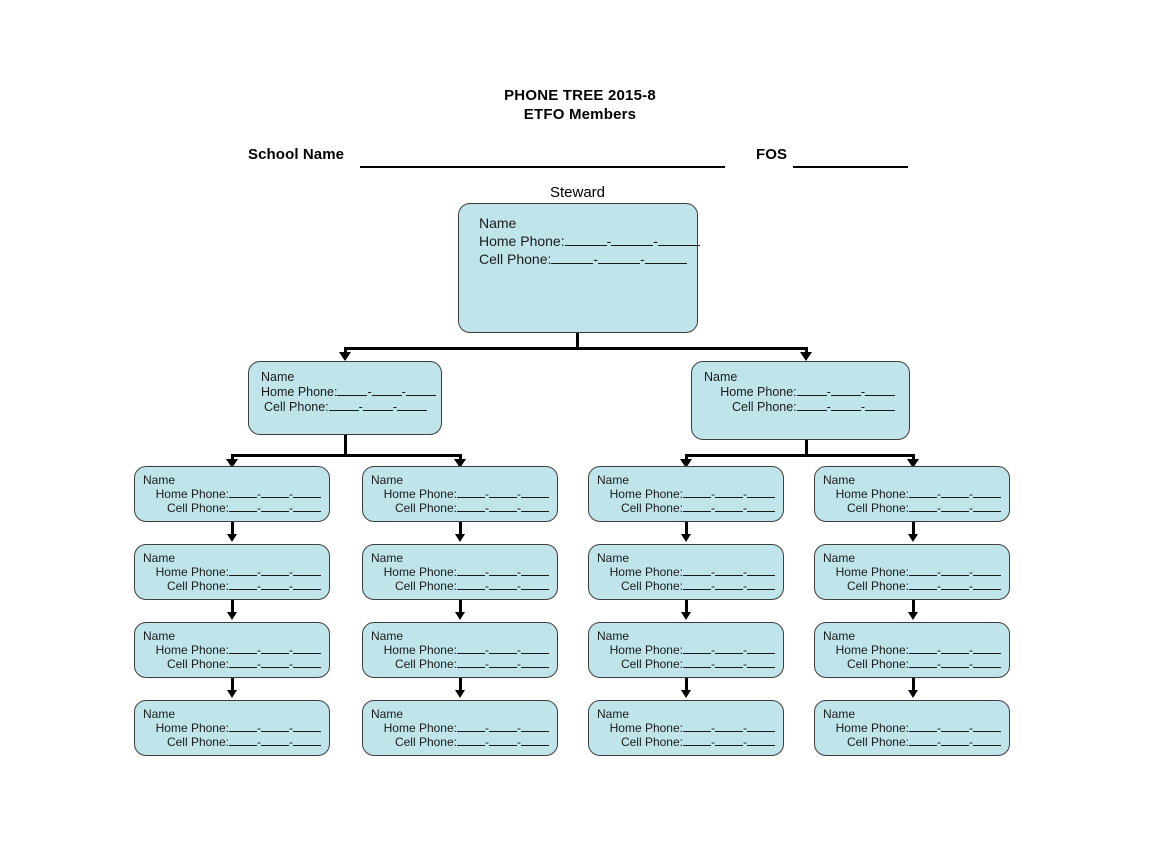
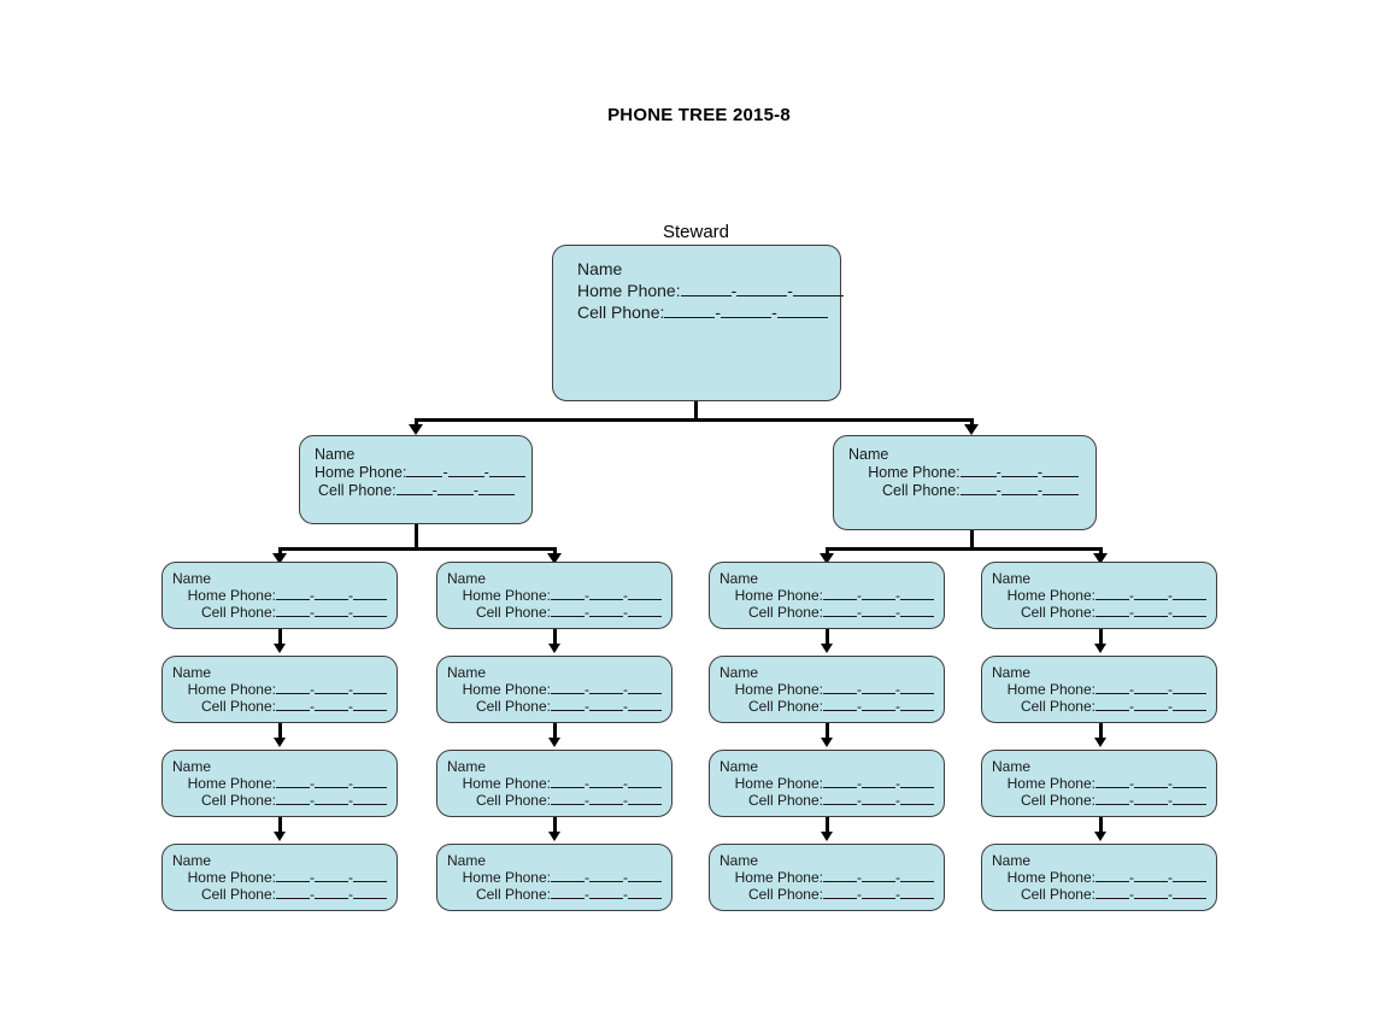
  PHONE TREE 2015-8
- ETFO Members
- School Name
- FOS
  Steward
  Name
  Home Phone: - -
  Cell Phone: - -
  Name
  Home Phone: - -
  Cell Phone: - -
  Name
  Home Phone: - -
  Cell Phone: - -
  Name
  Home Phone: - -
  Cell Phone: - -
  Name
  Home Phone: - -
  Cell Phone: - -
  Name
  Home Phone: - -
  Cell Phone: - -
  Name
  Home Phone: - -
  Cell Phone: - -
  Name
  Home Phone: - -
  Cell Phone: - -
  Name
  Home Phone: - -
  Cell Phone: - -
  Name
  Home Phone: - -
  Cell Phone: - -
  Name
  Home Phone: - -
  Cell Phone: - -
  Name
  Home Phone: - -
  Cell Phone: - -
  Name
  Home Phone: - -
  Cell Phone: - -
  Name
  Home Phone: - -
  Cell Phone: - -
  Name
  Home Phone: - -
  Cell Phone: - -
  Name
  Home Phone: - -
  Cell Phone: - -
  Name
  Home Phone: - -
  Cell Phone: - -
  Name
  Home Phone: - -
  Cell Phone: - -
  Name
  Home Phone: - -
  Cell Phone: - -
